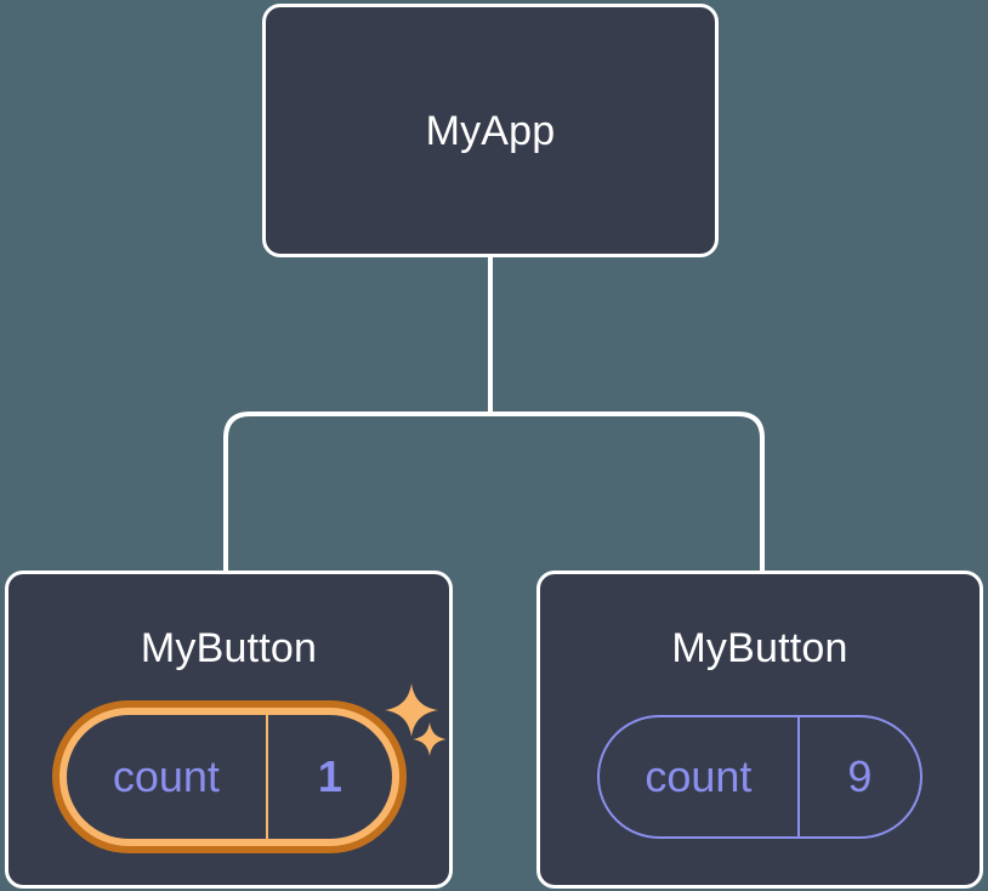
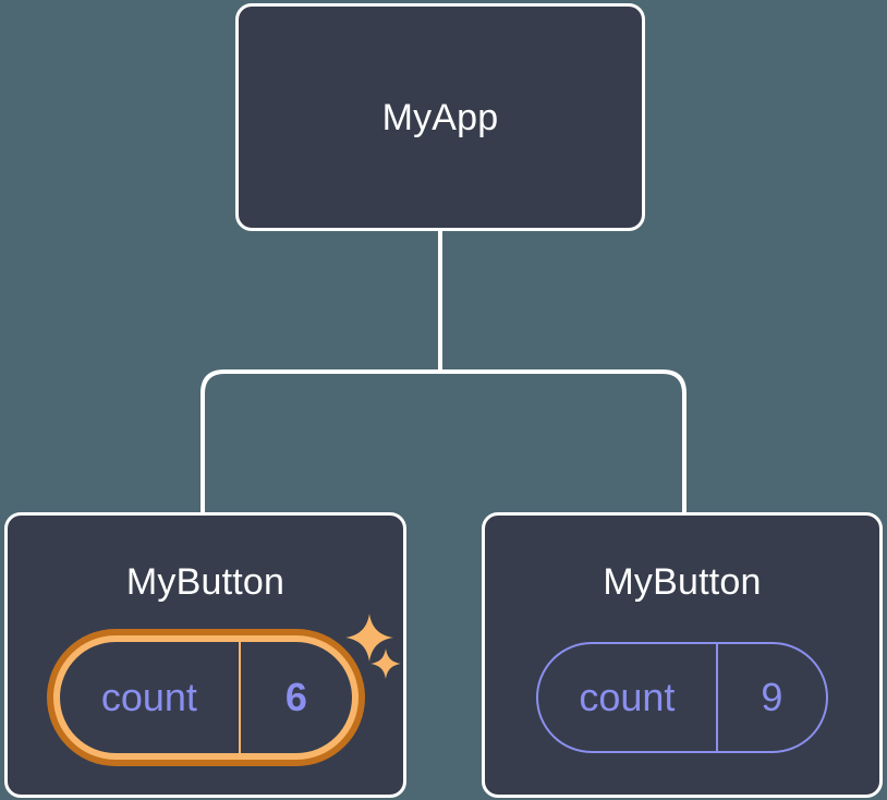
  MyApp
  MyButton
  count
- 1
+ 6
  MyButton
  count
  9
